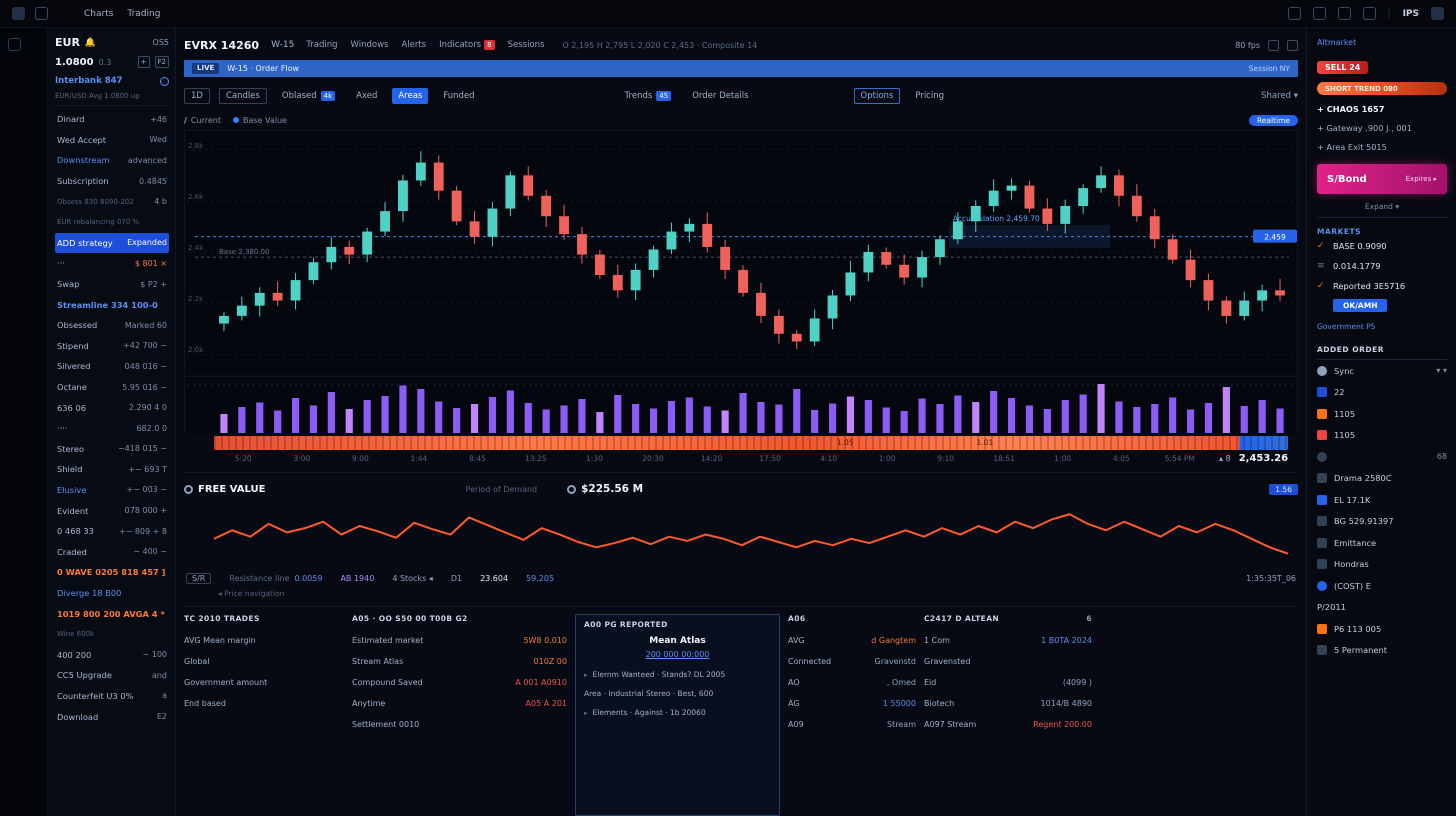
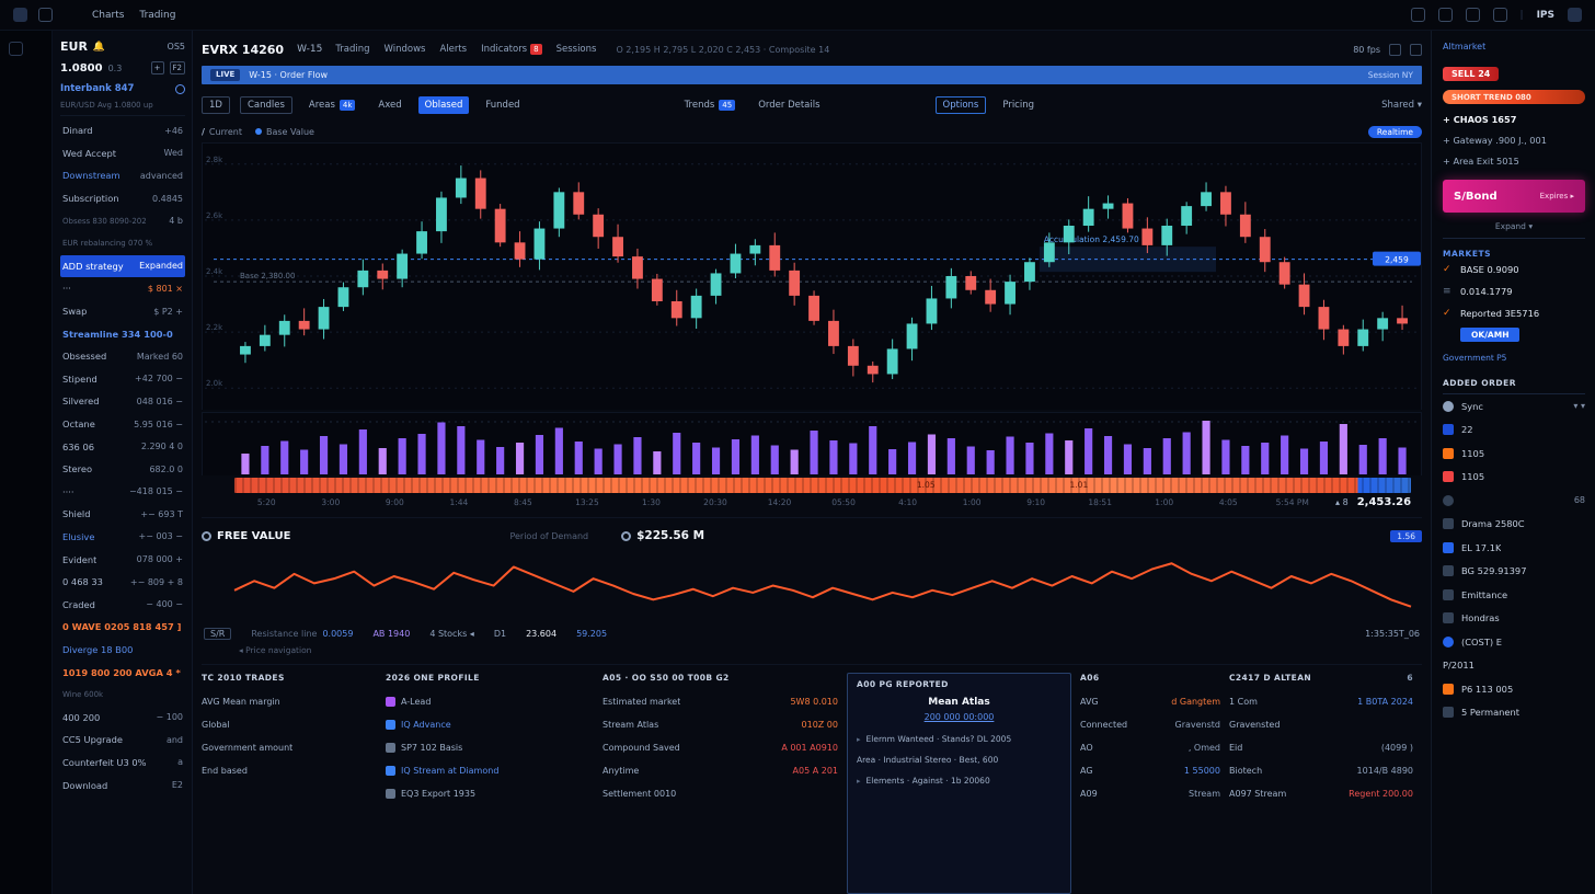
  Charts
  Trading
  |
  IPS
  EUR
  🔔
  OS5
  1.0800
  0.3
  +
  F2
  Interbank 847
  EUR/USD Avg 1.0800 up
  Dinard
  +46
  Wed Accept
  Wed
  Downstream
  advanced
  Subscription
  0.4845
  Obsess 830 8090-202
  4 b
  EUR rebalancing 070 %
  ADD strategy
  Expanded
  ···
  $ 801 ×
  Swap
  $ P2 +
  Streamline 334 100-0
  Obsessed
  Marked 60
  Stipend
  +42 700 −
  Silvered
  048 016 −
  Octane
  5.95 016 −
  636 06
  2.290 4 0
- ····
+ Stereo
  682.0 0
- Stereo
+ ····
  −418 015 −
  Shield
  +− 693 T
  Elusive
  +− 003 −
  Evident
  078 000 +
  0 468 33
  +− 809 + 8
  Craded
  − 400 −
  0 WAVE 0205 818 457 ]
  Diverge 18 B00
  1019 800 200 AVGA 4 *
  Wine 600k
  400 200
  − 100
  CC5 Upgrade
  and
  Counterfeit U3 0%
  a
  Download
  E2
  EVRX 14260
  W-15
  Trading
  Windows
  Alerts
  Indicators
  8
  Sessions
  O 2,195 H 2,795 L 2,020 C 2,453 · Composite 14
  80 fps
  LIVE
  W-15 · Order Flow
  Session NY
  1D
  Candles
- Oblased
+ Areas
  4k
  Axed
- Areas
+ Oblased
  Funded
  Trends
  45
  Order Details
  Options
  Pricing
  Shared ▾
  /
  Current
  Base Value
  Realtime
  2.8k
  2.6k
  2.4k
  2.2k
  2.0k
  Acculation 2,459.70
  2,459
  Base 2,380.00
  1.05
  1.01
  5:20
  3:00
  9:00
  1:44
  8:45
  13:25
  1:30
  20:30
  14:20
- 17:50
+ 05:50
  4:10
  1:00
  9:10
  18:51
  1:00
  4:05
  5:54 PM
  ▴ 8
  2,453.26
  FREE VALUE
  Period of Demand
  $225.56 M
  1.56
  S/R
  Resistance line
  0.0059
  AB 1940
  4 Stocks ◂
  D1
  23.604
  59.205
  1:35:35T_06
  ◂ Price navigation
  TC 2010 TRADES
  AVG Mean margin
  Global
  Government amount
  End based
+ 2026 ONE PROFILE
+ A-Lead
+ IQ Advance
+ SP7 102 Basis
+ IQ Stream at Diamond
+ EQ3 Export 1935
  A05 · OO S50 00 T00B G2
  Estimated market
  5W8 0.010
  Stream Atlas
  010Z 00
  Compound Saved
  A 001 A0910
  Anytime
  A05 A 201
  Settlement 0010
  A00 PG REPORTED
  Mean Atlas
  200 000 00:000
  ▸
  Elernm Wanteed · Stands? DL 2005
  Area · Industrial Stereo · Best, 600
  ▸
  Elements · Against · 1b 20060
  A06
  AVG
  d Gangtem
  Connected
  Gravenstd
  AO
  , Omed
  AG
  1 55000
  A09
  Stream
  C2417 D ALTEAN
  6
  1 Com
  1 B0TA 2024
  Gravensted
  Eid
  (4099 )
  Biotech
  1014/B 4890
  A097 Stream
  Regent 200.00
  Altmarket
  SELL 24
  SHORT TREND 080
  + CHAOS 1657
  + Gateway .900 J., 001
  + Area Exit 5015
  S/Bond
  Expires ▸
  Expand ▾
  MARKETS
  ✓
  BASE 0.9090
  ≡
  0.014.1779
  ✓
  Reported 3E5716
  OK/AMH
  Government P5
  ADDED ORDER
  Sync
  ▾ ▾
  22
  1105
  1105
  68
  Drama 2580C
  EL 17.1K
  BG 529.91397
  Emittance
  Hondras
  (COST) E
  P/2011
  P6 113 005
  5 Permanent
